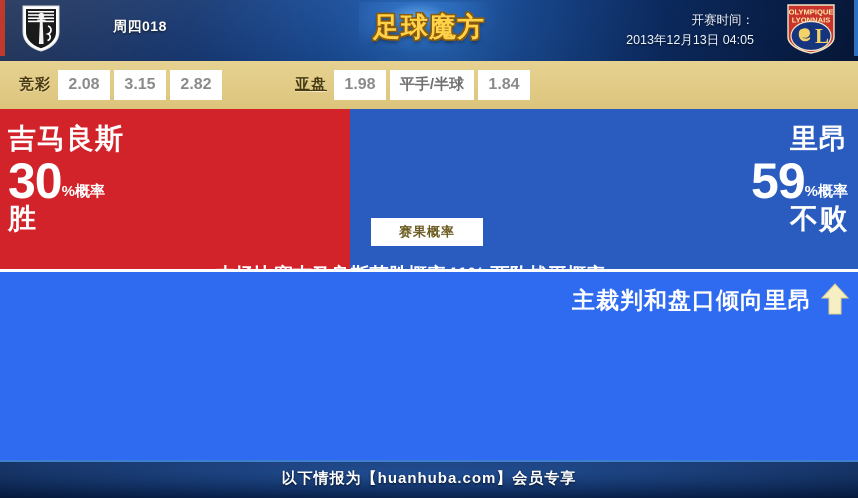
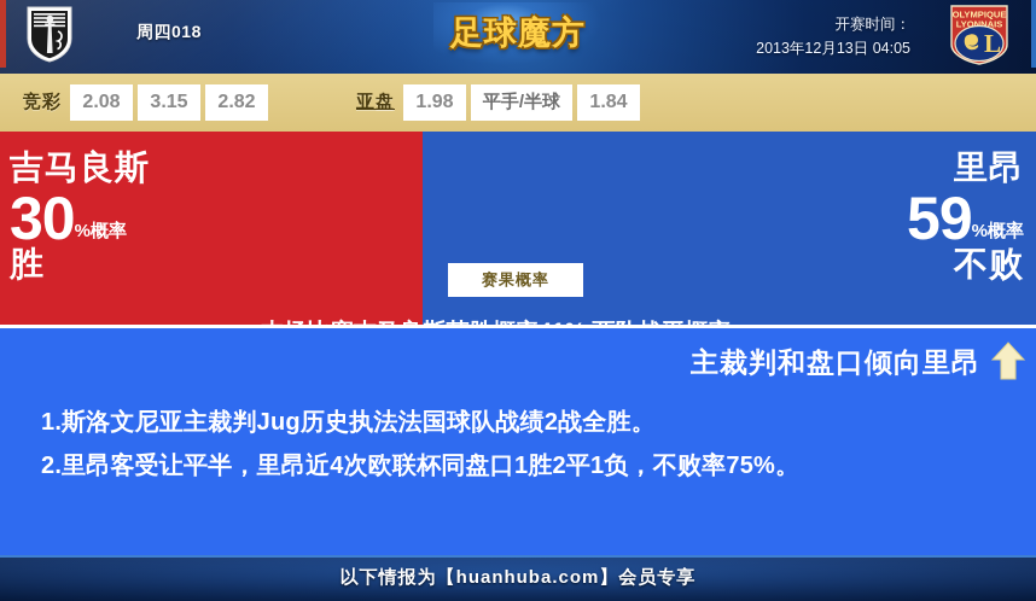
  周四018
  足球魔方
  开赛时间：
  2013年12月13日 04:05
  OLYMPIQUE
  LYONNAIS
  L
  竞彩
  2.08
  3.15
  2.82
  亚盘
  1.98
  平手/半球
  1.84
  吉马良斯
  30
  %概率
  胜
  里昂
  59
  %概率
  不败
  赛果概率
  主裁判和盘口倾向里昂
+ 1.斯洛文尼亚主裁判Jug历史执法法国球队战绩2战全胜。
+ 2.里昂客受让平半，里昂近4次欧联杯同盘口1胜2平1负，不败率75%。
  以下情报为【huanhuba.com】会员专享
